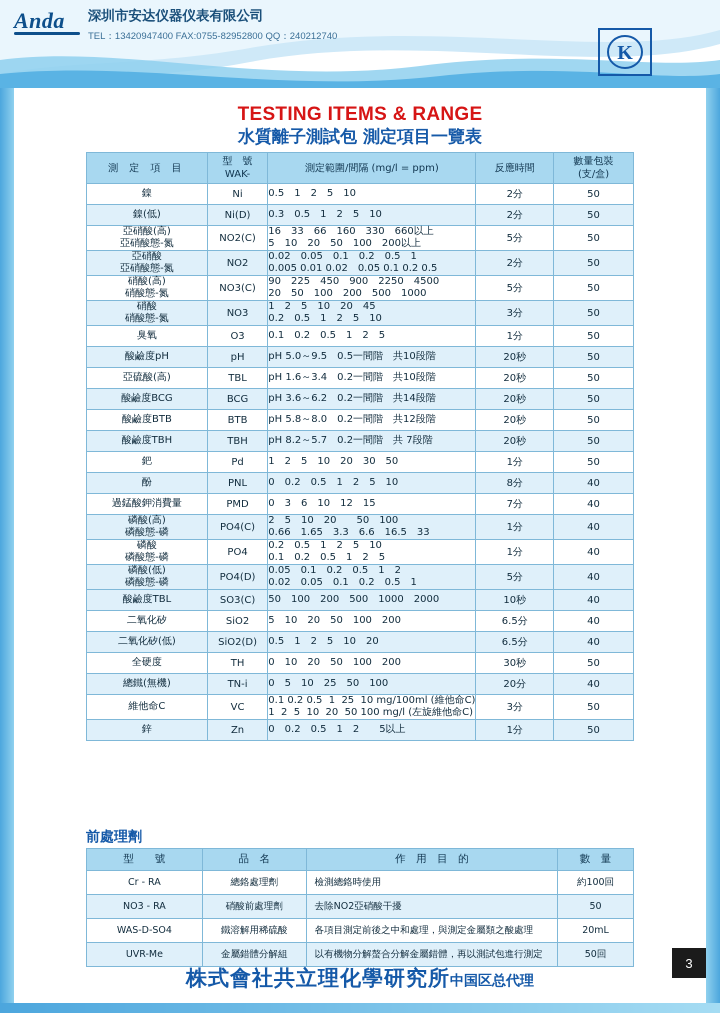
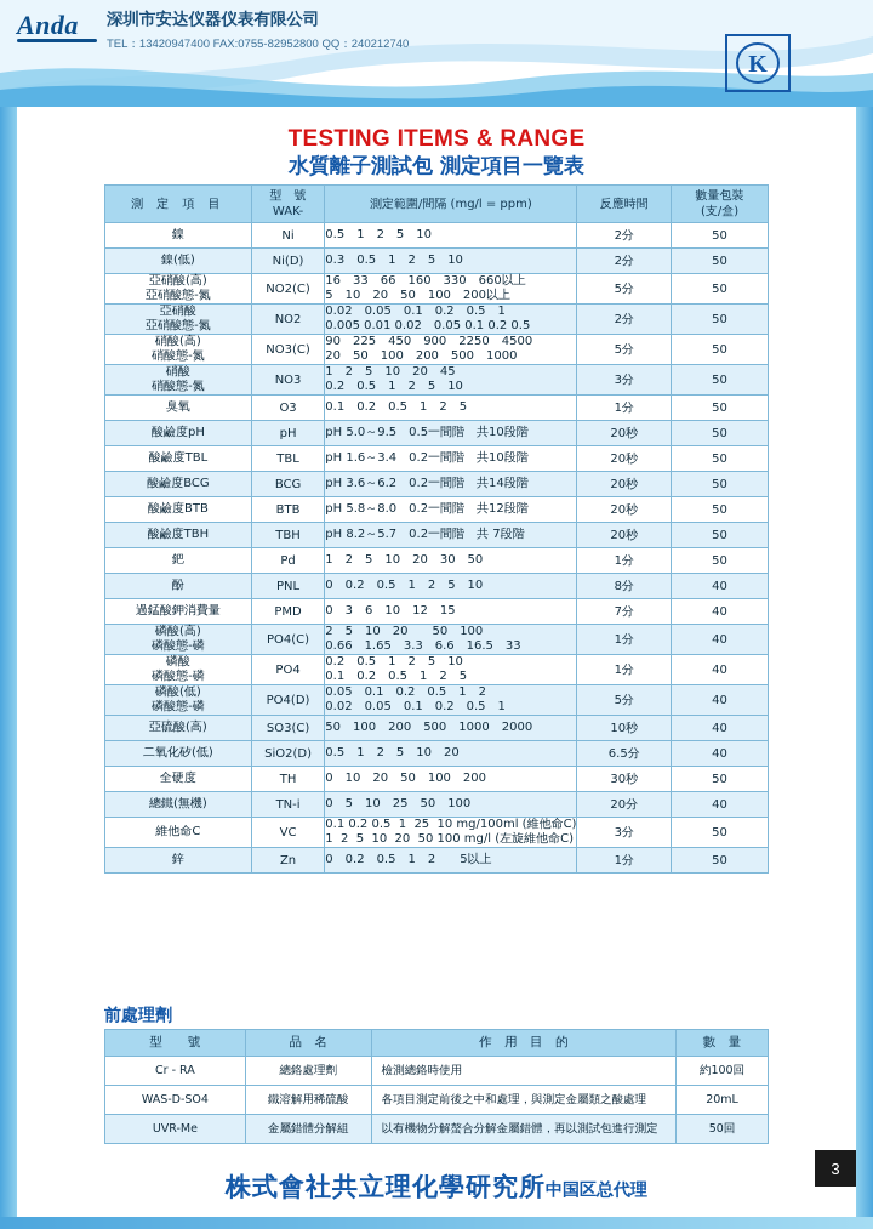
  Anda
  深圳市安达仪器仪表有限公司
  TEL：13420947400 FAX:0755-82952800 QQ：240212740
  K
  TESTING ITEMS & RANGE
  水質離子測試包 測定項目一覽表
  測 定 項 目	型 號 WAK-	測定範圍/間隔 (mg/l = ppm)	反應時間	數量包裝 (支/盒)
  鎳	Ni	0.5 1 2 5 10	2分	50
  鎳(低)	Ni(D)	0.3 0.5 1 2 5 10	2分	50
  亞硝酸(高)亞硝酸態-氮	NO2(C)	16 33 66 160 330 660以上5 10 20 50 100 200以上	5分	50
  亞硝酸亞硝酸態-氮	NO2	0.02 0.05 0.1 0.2 0.5 10.005 0.01 0.02 0.05 0.1 0.2 0.5	2分	50
  硝酸(高)硝酸態-氮	NO3(C)	90 225 450 900 2250 450020 50 100 200 500 1000	5分	50
  硝酸硝酸態-氮	NO3	1 2 5 10 20 450.2 0.5 1 2 5 10	3分	50
  臭氧	O3	0.1 0.2 0.5 1 2 5	1分	50
  酸鹼度pH	pH	pH 5.0～9.5 0.5一間階 共10段階	20秒	50
- 亞硫酸(高)	TBL	pH 1.6～3.4 0.2一間階 共10段階	20秒	50
+ 酸鹼度TBL	TBL	pH 1.6～3.4 0.2一間階 共10段階	20秒	50
  酸鹼度BCG	BCG	pH 3.6～6.2 0.2一間階 共14段階	20秒	50
  酸鹼度BTB	BTB	pH 5.8～8.0 0.2一間階 共12段階	20秒	50
  酸鹼度TBH	TBH	pH 8.2～5.7 0.2一間階 共 7段階	20秒	50
  鈀	Pd	1 2 5 10 20 30 50	1分	50
  酚	PNL	0 0.2 0.5 1 2 5 10	8分	40
  過錳酸鉀消費量	PMD	0 3 6 10 12 15	7分	40
  磷酸(高)磷酸態-磷	PO4(C)	2 5 10 20 50 1000.66 1.65 3.3 6.6 16.5 33	1分	40
  磷酸磷酸態-磷	PO4	0.2 0.5 1 2 5 100.1 0.2 0.5 1 2 5	1分	40
  磷酸(低)磷酸態-磷	PO4(D)	0.05 0.1 0.2 0.5 1 20.02 0.05 0.1 0.2 0.5 1	5分	40
- 酸鹼度TBL	SO3(C)	50 100 200 500 1000 2000	10秒	40
+ 亞硫酸(高)	SO3(C)	50 100 200 500 1000 2000	10秒	40
- 二氧化矽	SiO2	5 10 20 50 100 200	6.5分	40
  二氧化矽(低)	SiO2(D)	0.5 1 2 5 10 20	6.5分	40
  全硬度	TH	0 10 20 50 100 200	30秒	50
  總鐵(無機)	TN-i	0 5 10 25 50 100	20分	40
  維他命C	VC	0.1 0.2 0.5 1 25 10 mg/100ml (維他命C)1 2 5 10 20 50 100 mg/l (左旋維他命C)	3分	50
  鋅	Zn	0 0.2 0.5 1 2 5以上	1分	50
  前處理劑
  型 號	品 名	作 用 目 的	數 量
  Cr - RA	總鉻處理劑	檢測總鉻時使用	約100回
- NO3 - RA	硝酸前處理劑	去除NO2亞硝酸干擾	50
  WAS-D-SO4	鐵溶解用稀硫酸	各項目測定前後之中和處理，與測定金屬類之酸處理	20mL
  UVR-Me	金屬錯體分解組	以有機物分解螯合分解金屬錯體，再以測試包進行測定	50回
  株式會社共立理化學研究所中国区总代理
  3
